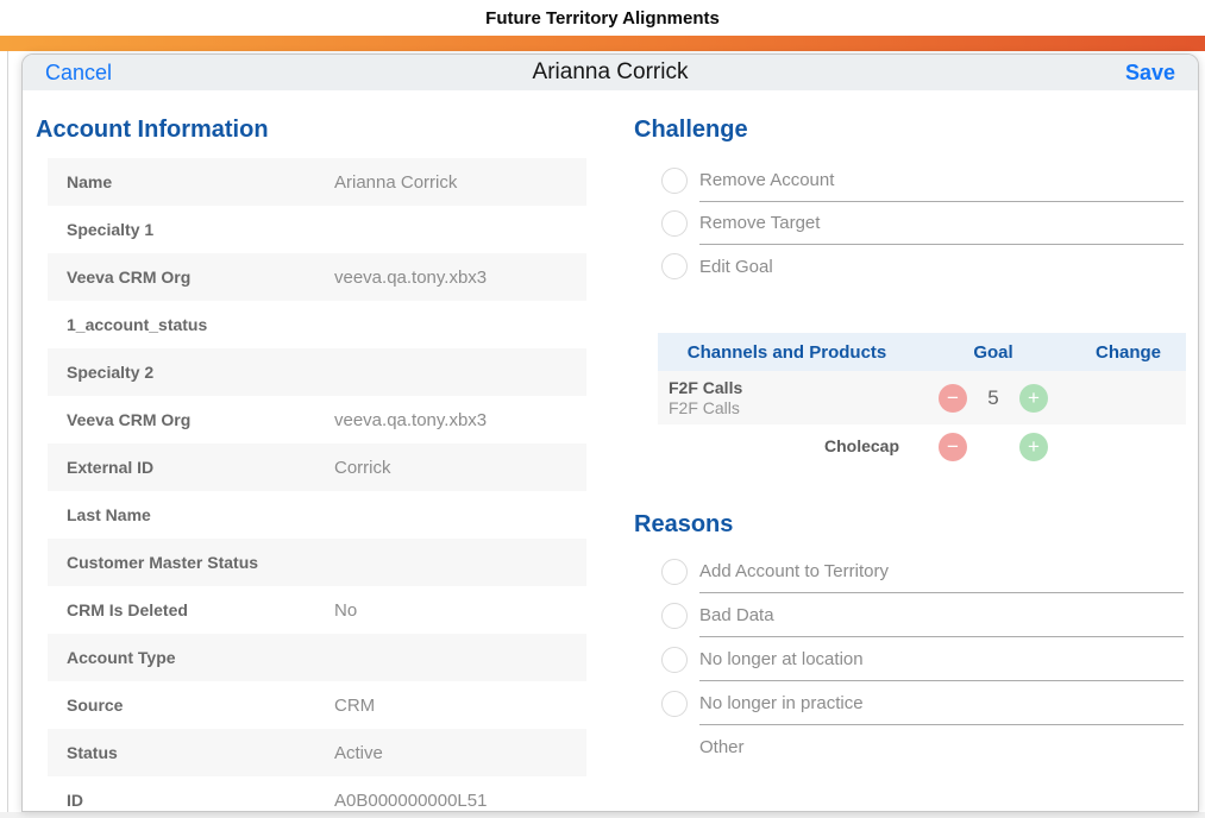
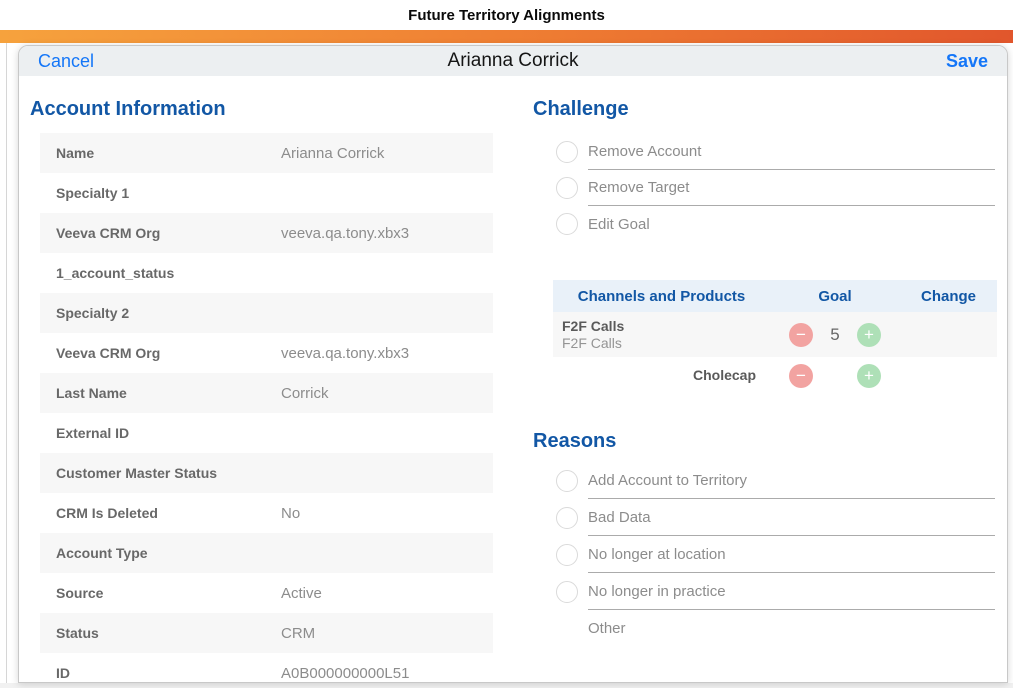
  Future Territory Alignments
  Cancel
  Arianna Corrick
  Save
  Account Information
  Name
  Arianna Corrick
  Specialty 1
  Veeva CRM Org
  veeva.qa.tony.xbx3
  1_account_status
  Specialty 2
  Veeva CRM Org
  veeva.qa.tony.xbx3
- External ID
+ Last Name
  Corrick
- Last Name
+ External ID
  Customer Master Status
  CRM Is Deleted
  No
  Account Type
  Source
- CRM
+ Active
  Status
- Active
+ CRM
  ID
  A0B000000000L51
  Challenge
  Remove Account
  Remove Target
  Edit Goal
  Channels and Products
  Goal
  Change
  F2F Calls
  F2F Calls
  −
  5
  +
  Cholecap
  −
  +
  Reasons
  Add Account to Territory
  Bad Data
  No longer at location
  No longer in practice
  Other
